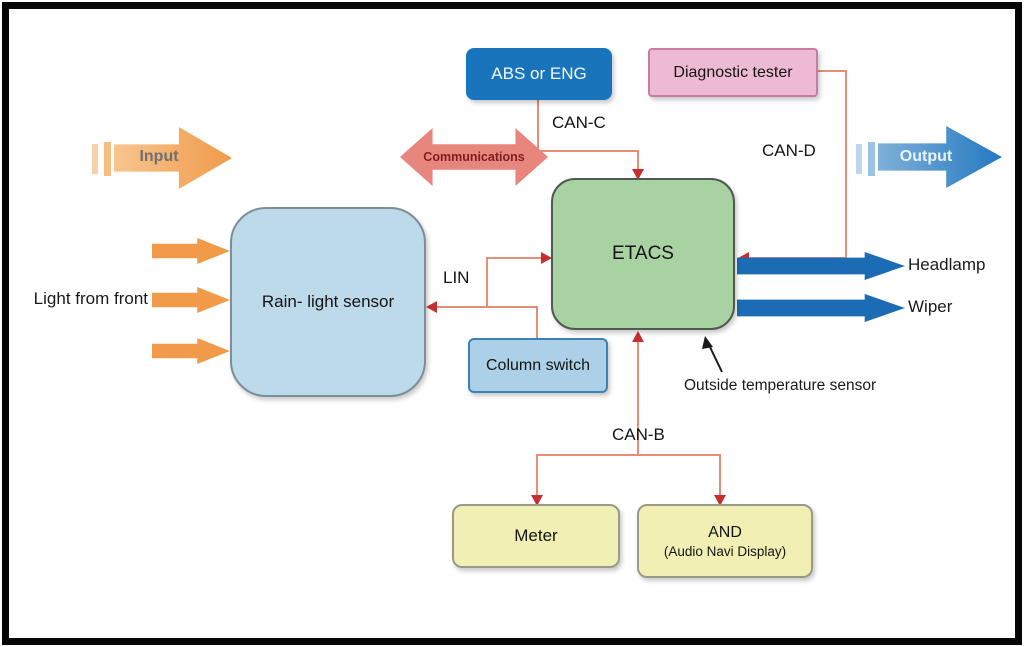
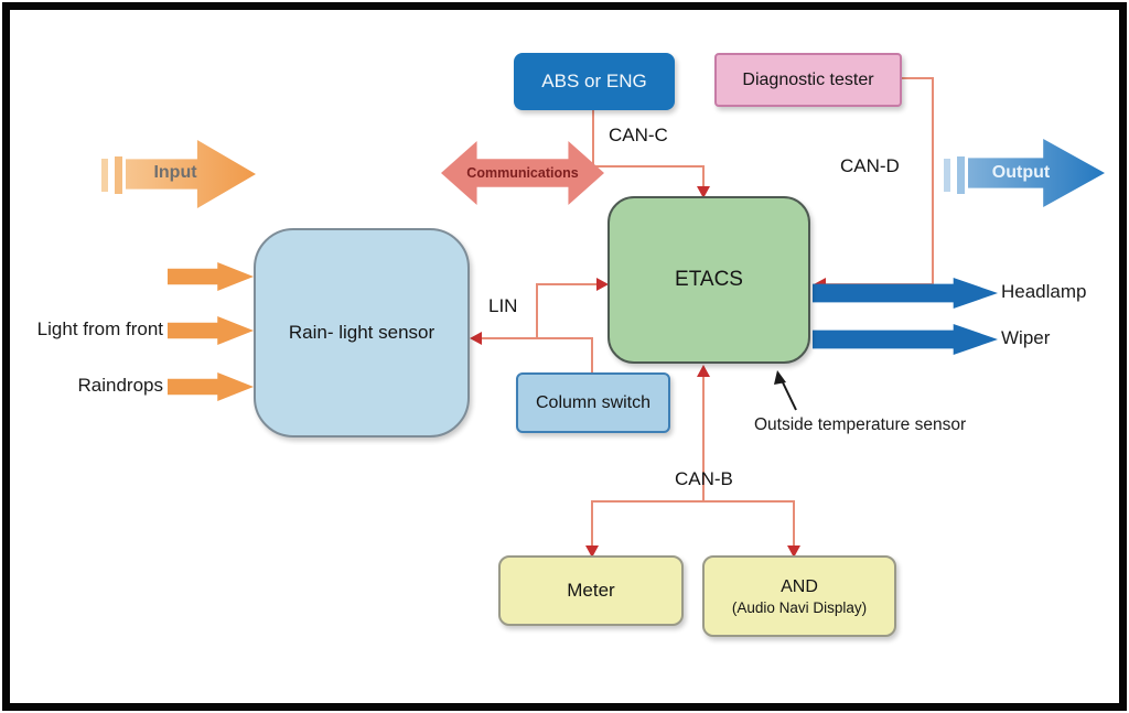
  Input
  Communications
  Output
  ABS or ENG
  Diagnostic tester
  ETACS
  Rain- light sensor
  Column switch
  Meter
  AND
  (Audio Navi Display)
  CAN-C
  CAN-D
  LIN
  CAN-B
  Light from front
+ Raindrops
  Headlamp
  Wiper
  Outside temperature sensor
